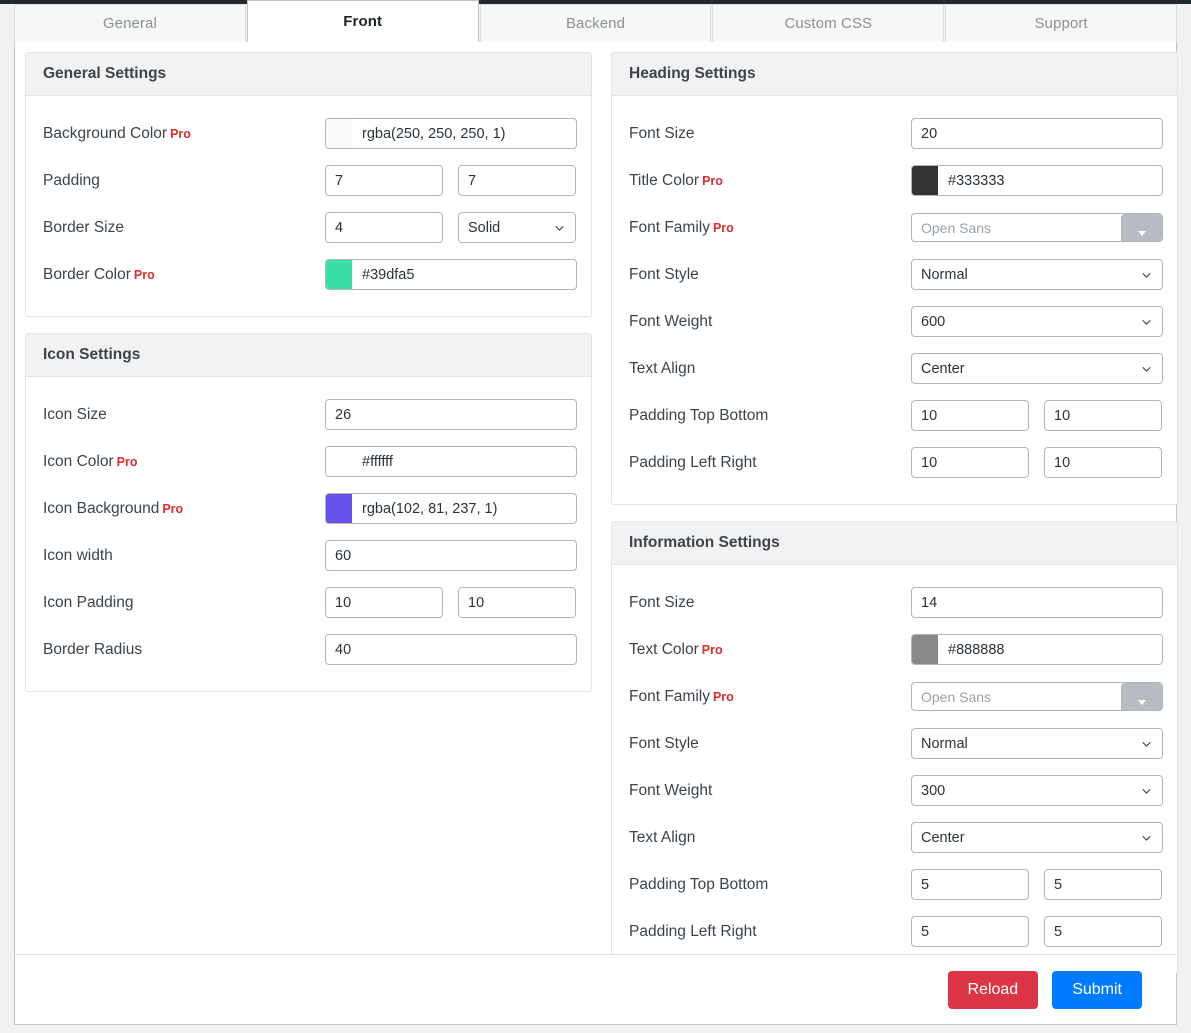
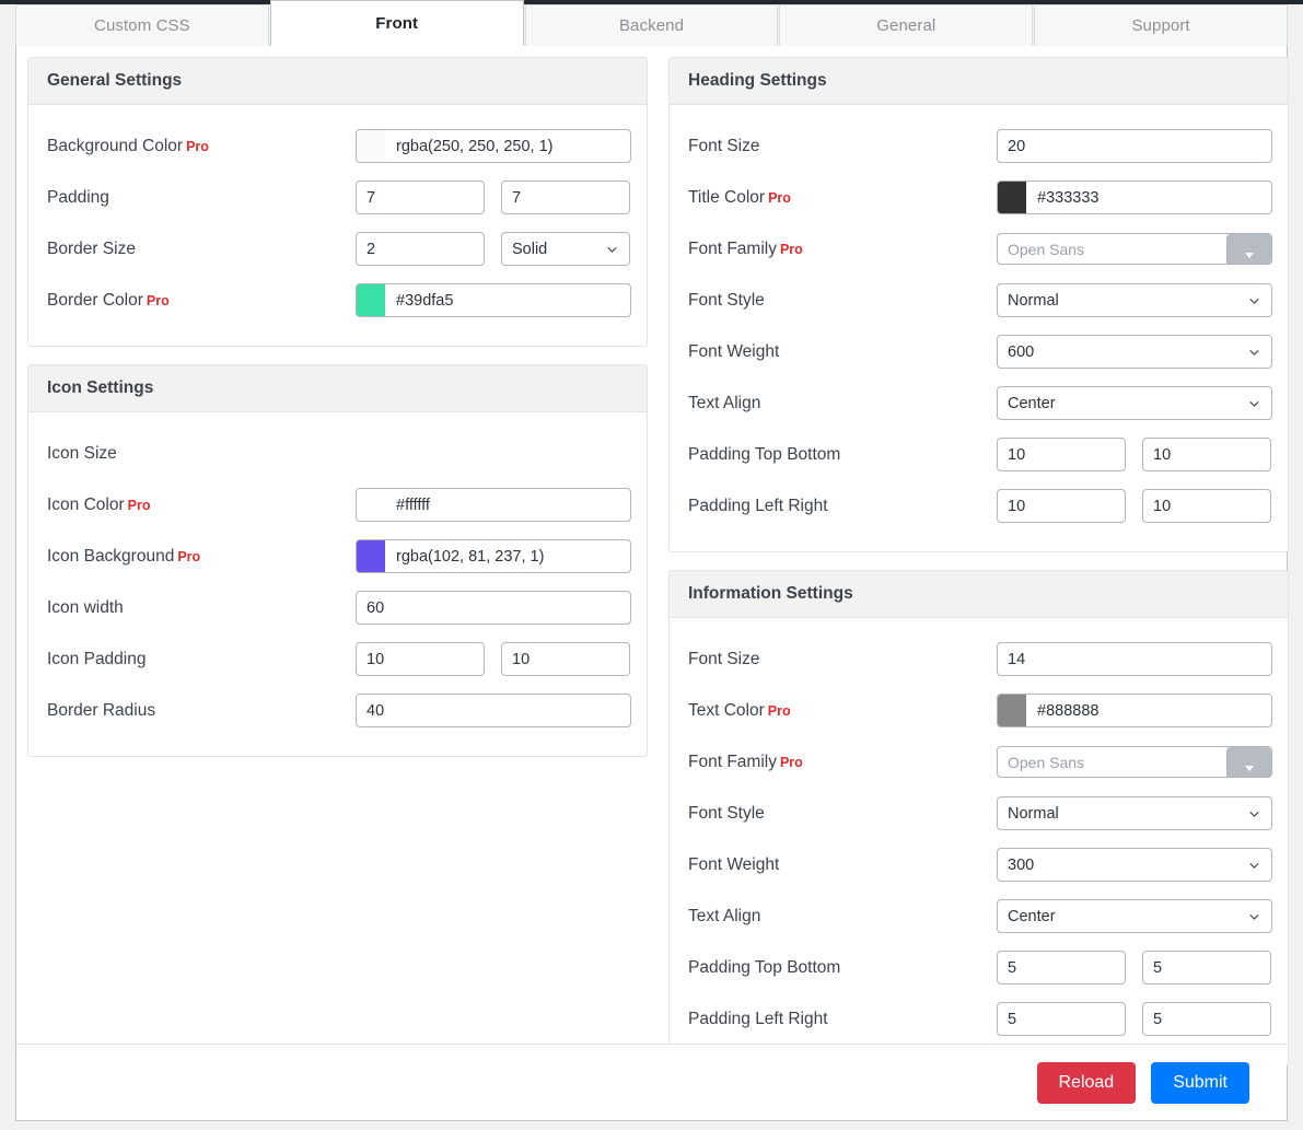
- General
+ Custom CSS
  Front
  Backend
- Custom CSS
+ General
  Support
  General Settings
  Background Color Pro
  rgba(250, 250, 250, 1)
  Padding
  7
  7
  Border Size
- 4
+ 2
  Solid
  Border Color Pro
  #39dfa5
  Icon Settings
  Icon Size
- 26
  Icon Color Pro
  #ffffff
  Icon Background Pro
  rgba(102, 81, 237, 1)
  Icon width
  60
  Icon Padding
  10
  10
  Border Radius
  40
  Heading Settings
  Font Size
  20
  Title Color Pro
  #333333
  Font Family Pro
  Open Sans
  Font Style
  Normal
  Font Weight
  600
  Text Align
  Center
  Padding Top Bottom
  10
  10
  Padding Left Right
  10
  10
  Information Settings
  Font Size
  14
  Text Color Pro
  #888888
  Font Family Pro
  Open Sans
  Font Style
  Normal
  Font Weight
  300
  Text Align
  Center
  Padding Top Bottom
  5
  5
  Padding Left Right
  5
  5
  Reload
  Submit
